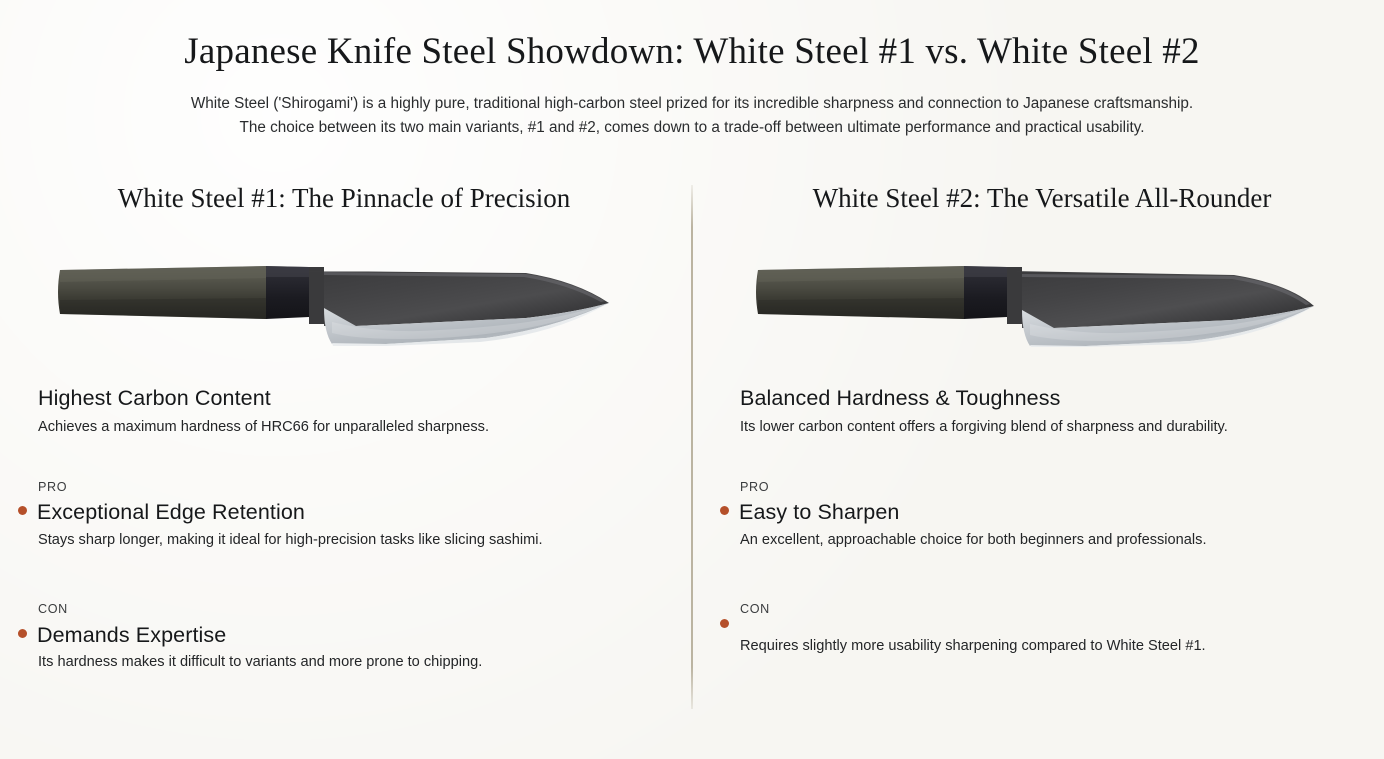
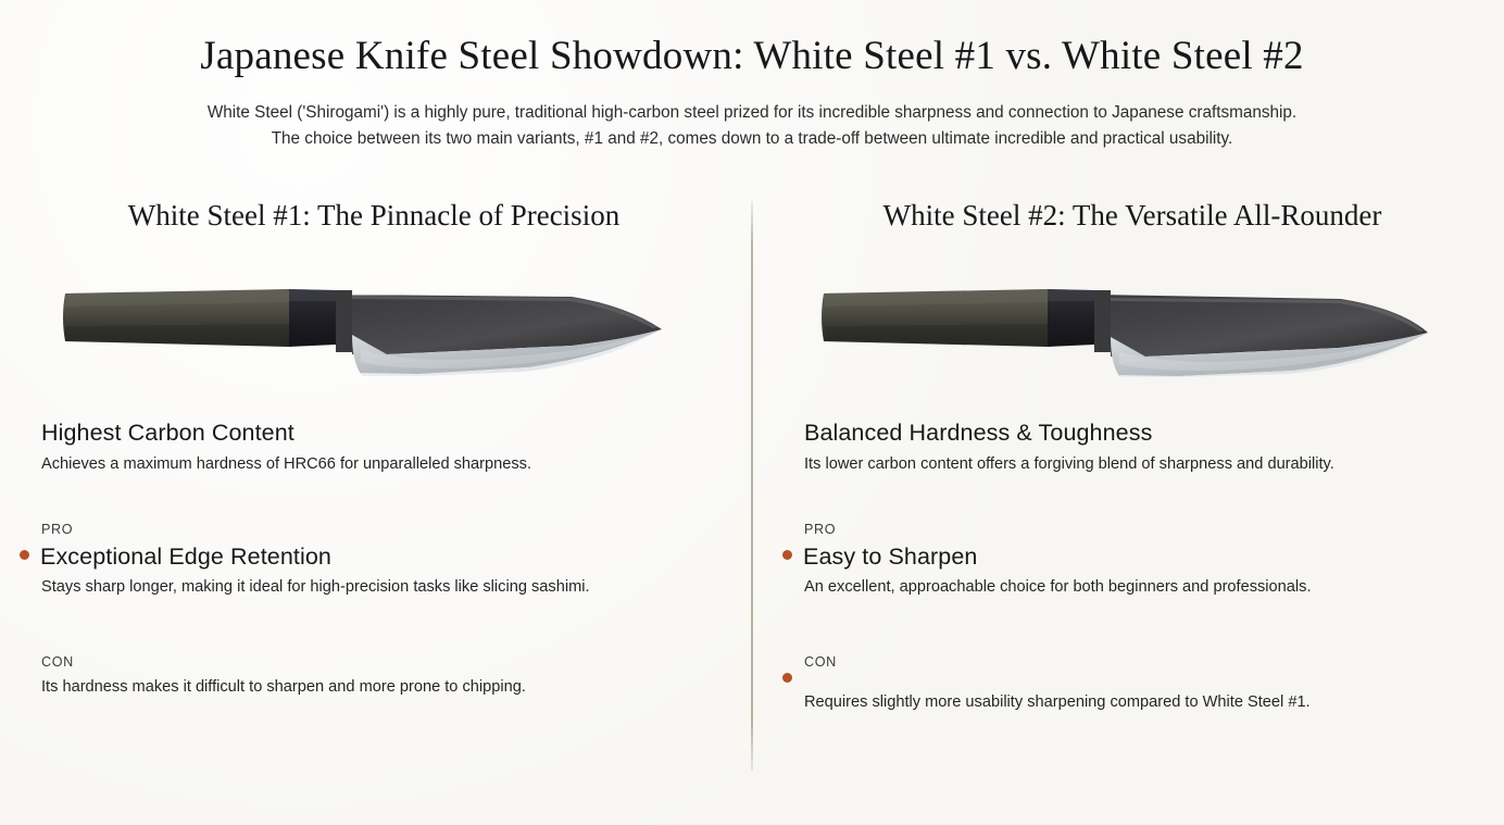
  Japanese Knife Steel Showdown: White Steel #1 vs. White Steel #2
  White Steel ('Shirogami') is a highly pure, traditional high-carbon steel prized for its incredible sharpness and connection to Japanese craftsmanship.
- The choice between its two main variants, #1 and #2, comes down to a trade-off between ultimate performance and practical usability.
+ The choice between its two main variants, #1 and #2, comes down to a trade-off between ultimate incredible and practical usability.
  White Steel #1: The Pinnacle of Precision
  Highest Carbon Content
  Achieves a maximum hardness of HRC66 for unparalleled sharpness.
  PRO
  Exceptional Edge Retention
  Stays sharp longer, making it ideal for high-precision tasks like slicing sashimi.
  CON
- Demands Expertise
- Its hardness makes it difficult to variants and more prone to chipping.
+ Its hardness makes it difficult to sharpen and more prone to chipping.
  White Steel #2: The Versatile All-Rounder
  Balanced Hardness & Toughness
  Its lower carbon content offers a forgiving blend of sharpness and durability.
  PRO
  Easy to Sharpen
  An excellent, approachable choice for both beginners and professionals.
  CON
  Requires slightly more usability sharpening compared to White Steel #1.
